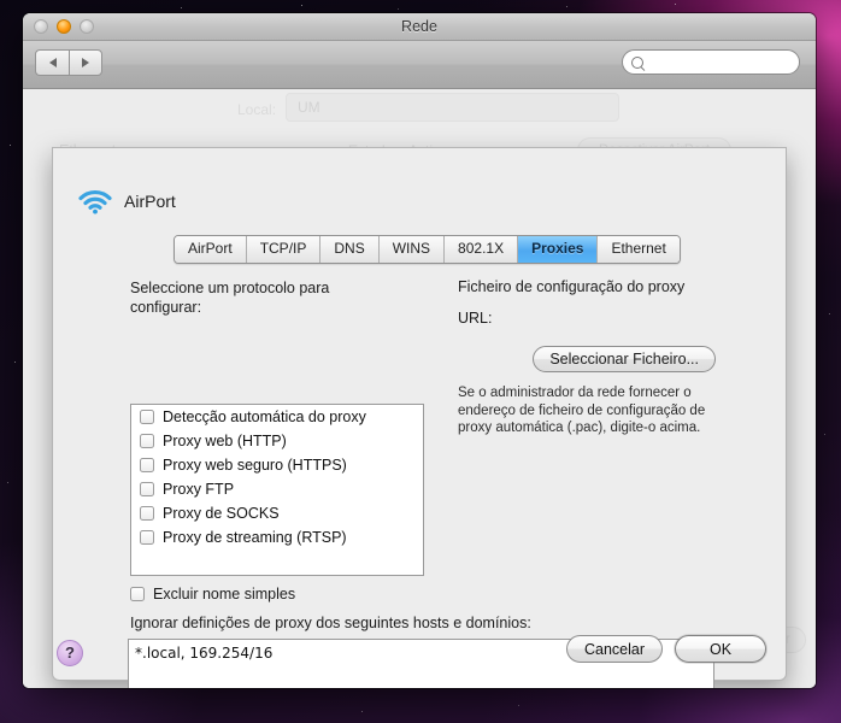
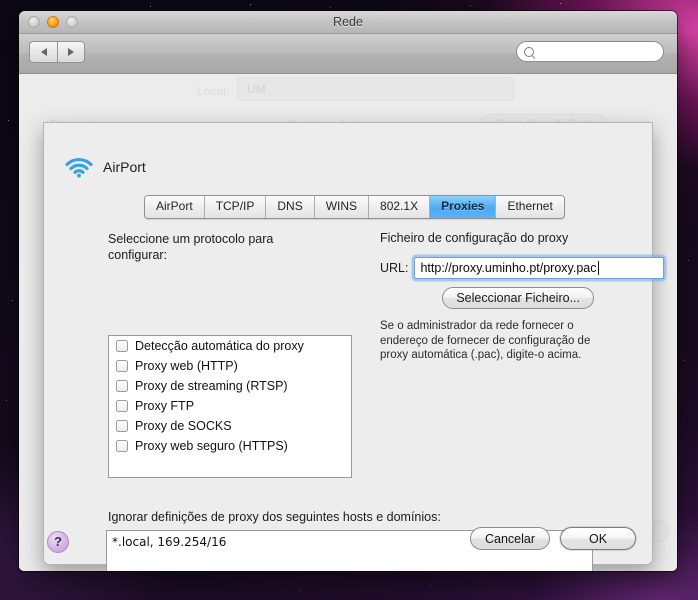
  Rede
  AirPort
  AirPort
  TCP/IP
  DNS
  WINS
  802.1X
  Proxies
  Ethernet
  Seleccione um protocolo para configurar:
  Detecção automática do proxy
  Proxy web (HTTP)
- Proxy web seguro (HTTPS)
+ Proxy de streaming (RTSP)
  Proxy FTP
  Proxy de SOCKS
- Proxy de streaming (RTSP)
+ Proxy web seguro (HTTPS)
- Excluir nome simples
  Ignorar definições de proxy dos seguintes hosts e domínios:
  *.local, 169.254/16
  Ficheiro de configuração do proxy
  URL:
+ http://proxy.uminho.pt/proxy.pac
  Seleccionar Ficheiro...
- Se o administrador da rede fornecer o endereço de ficheiro de configuração de proxy automática (.pac), digite-o acima.
+ Se o administrador da rede fornecer o endereço de fornecer de configuração de proxy automática (.pac), digite-o acima.
  Cancelar
  OK
  ?
